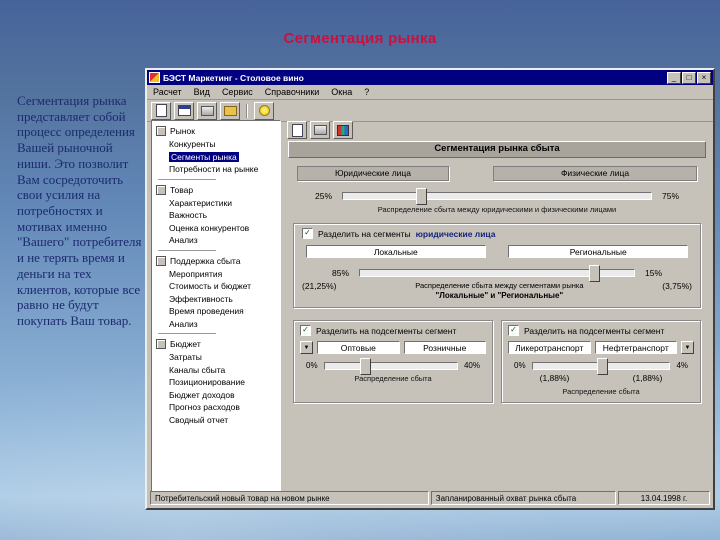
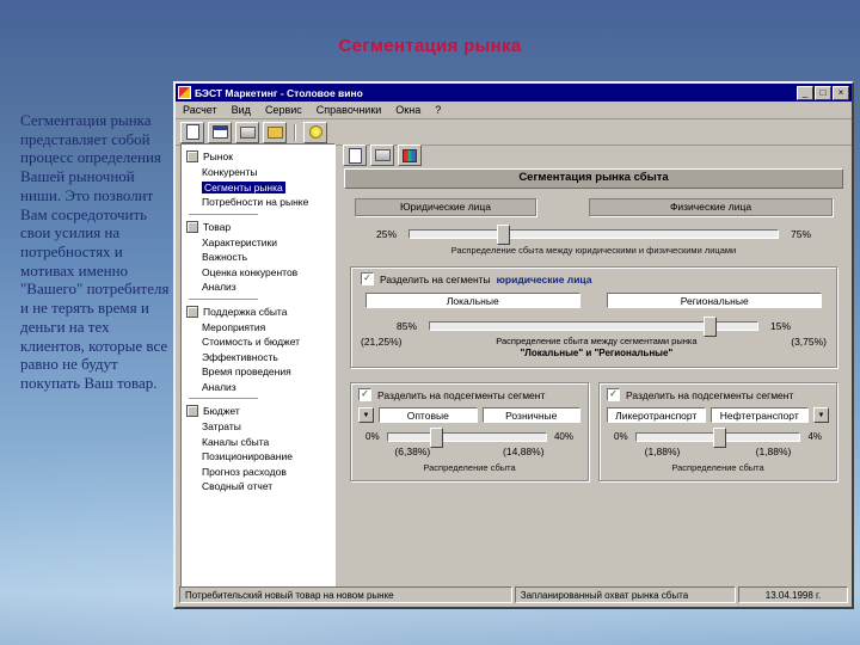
  Сегментация рынка
  Сегментация рынка представляет собой процесс определения Вашей рыночной ниши. Это позволит Вам сосредоточить свои усилия на потребностях и мотивах именно "Вашего" потребителя и не терять время и деньги на тех клиентов, которые все равно не будут покупать Ваш товар.
  БЭСТ Маркетинг - Столовое вино
  _
  □
  ×
  Расчет
  Вид
  Сервис
  Справочники
  Окна
  ?
  Рынок
  Конкуренты
  Сегменты рынка
  Потребности на рынке
  Товар
  Характеристики
  Важность
  Оценка конкурентов
  Анализ
  Поддержка сбыта
  Мероприятия
  Стоимость и бюджет
  Эффективность
  Время проведения
  Анализ
  Бюджет
  Затраты
  Каналы сбыта
  Позиционирование
- Бюджет доходов
  Прогноз расходов
  Сводный отчет
  Сегментация рынка сбыта
  Юридические лица
  Физические лица
  25%
  75%
  Распределение сбыта между юридическими и физическими лицами
  Разделить на сегменты
  юридические лица
  Локальные
  Региональные
  85%
  15%
  (21,25%)
  Распределение сбыта между сегментами рынка
  "Локальные" и "Региональные"
  (3,75%)
  Разделить на подсегменты сегмент
  Оптовые
  Розничные
  0%
  40%
+ (6,38%)
+ (14,88%)
  Распределение сбыта
  Разделить на подсегменты сегмент
  Ликеротранспорт
  Нефтетранспорт
  0%
  4%
  (1,88%)
  (1,88%)
  Распределение сбыта
  Потребительский новый товар на новом рынке
  Запланированный охват рынка сбыта
  13.04.1998 г.
